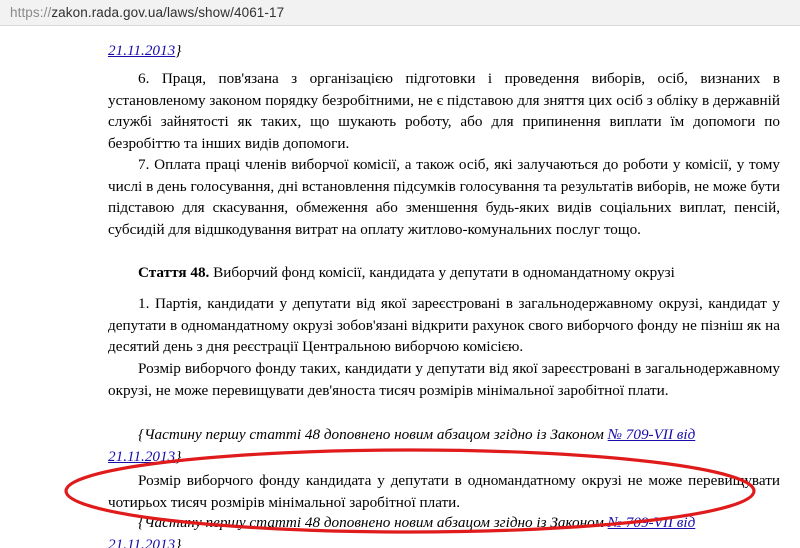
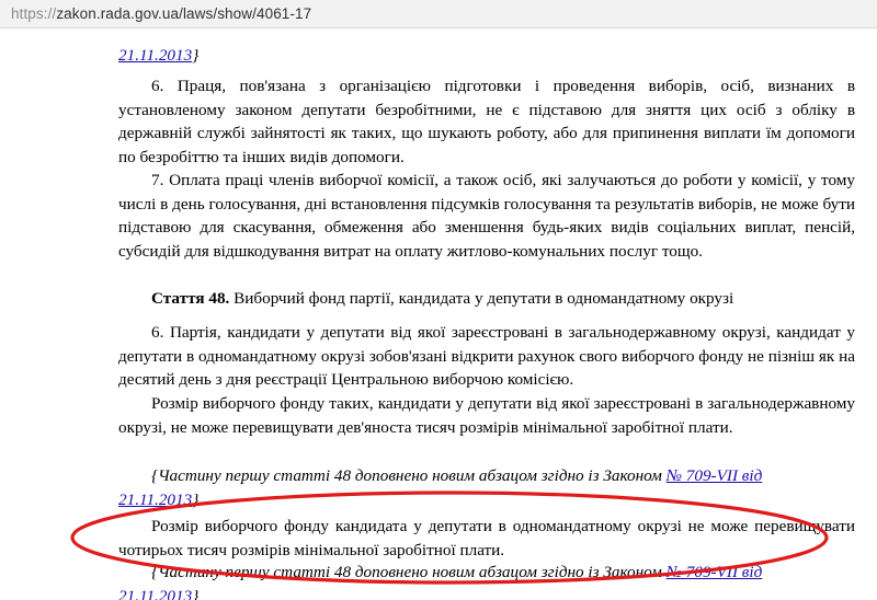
  https://zakon.rada.gov.ua/laws/show/4061-17
  21.11.2013}
- 6. Праця, пов'язана з організацією підготовки і проведення виборів, осіб, визнаних в установленому законом порядку безробітними, не є підставою для зняття цих осіб з обліку в державній службі зайнятості як таких, що шукають роботу, або для припинення виплати їм допомоги по безробіттю та інших видів допомоги.
+ 6. Праця, пов'язана з організацією підготовки і проведення виборів, осіб, визнаних в установленому законом депутати безробітними, не є підставою для зняття цих осіб з обліку в державній службі зайнятості як таких, що шукають роботу, або для припинення виплати їм допомоги по безробіттю та інших видів допомоги.
  7. Оплата праці членів виборчої комісії, а також осіб, які залучаються до роботи у комісії, у тому числі в день голосування, дні встановлення підсумків голосування та результатів виборів, не може бути підставою для скасування, обмеження або зменшення будь-яких видів соціальних виплат, пенсій, субсидій для відшкодування витрат на оплату житлово-комунальних послуг тощо.
- Стаття 48. Виборчий фонд комісії, кандидата у депутати в одномандатному окрузі
+ Стаття 48. Виборчий фонд партії, кандидата у депутати в одномандатному окрузі
- 1. Партія, кандидати у депутати від якої зареєстровані в загальнодержавному окрузі, кандидат у депутати в одномандатному окрузі зобов'язані відкрити рахунок свого виборчого фонду не пізніш як на десятий день з дня реєстрації Центральною виборчою комісією.
+ 6. Партія, кандидати у депутати від якої зареєстровані в загальнодержавному окрузі, кандидат у депутати в одномандатному окрузі зобов'язані відкрити рахунок свого виборчого фонду не пізніш як на десятий день з дня реєстрації Центральною виборчою комісією.
  Розмір виборчого фонду таких, кандидати у депутати від якої зареєстровані в загальнодержавному окрузі, не може перевищувати дев'яноста тисяч розмірів мінімальної заробітної плати.
  {Частину першу статті 48 доповнено новим абзацом згідно із Законом № 709-VII від
  21.11.2013}
  Розмір виборчого фонду кандидата у депутати в одномандатному окрузі не може перевиувати чотирьох тисяч розмірів мінімальної заробітної плати.
  {Част першу статті 48 доповнено новим абзацом згідно із Законом -VII від
  21.11.2013}
